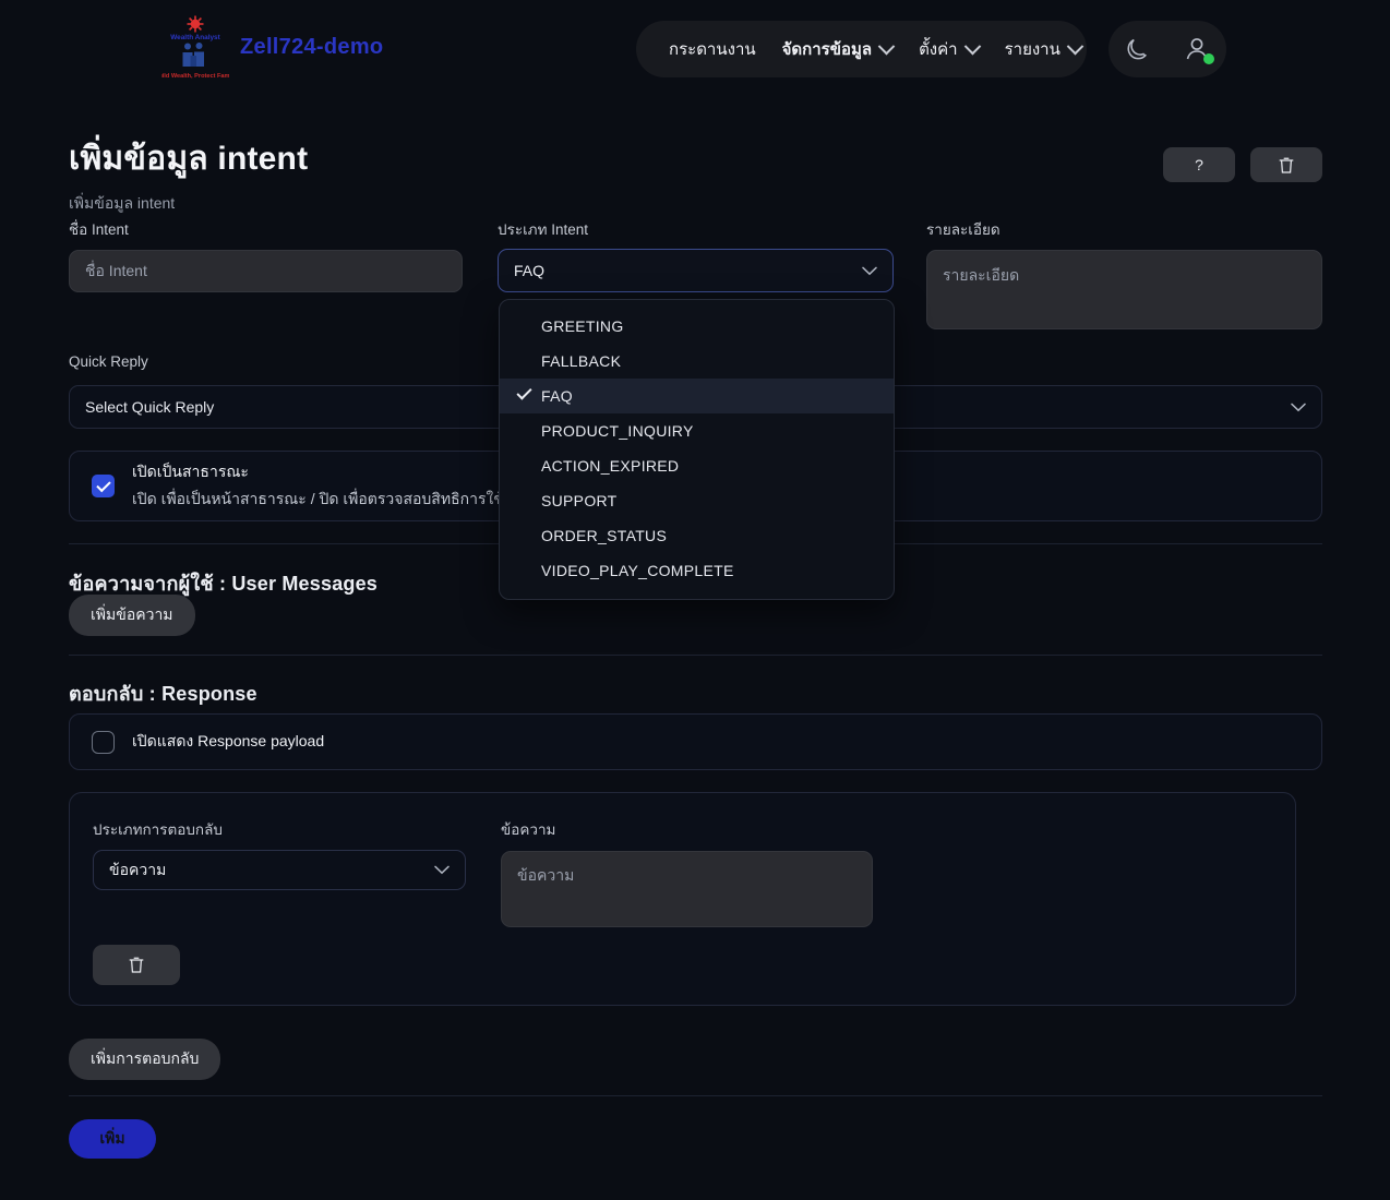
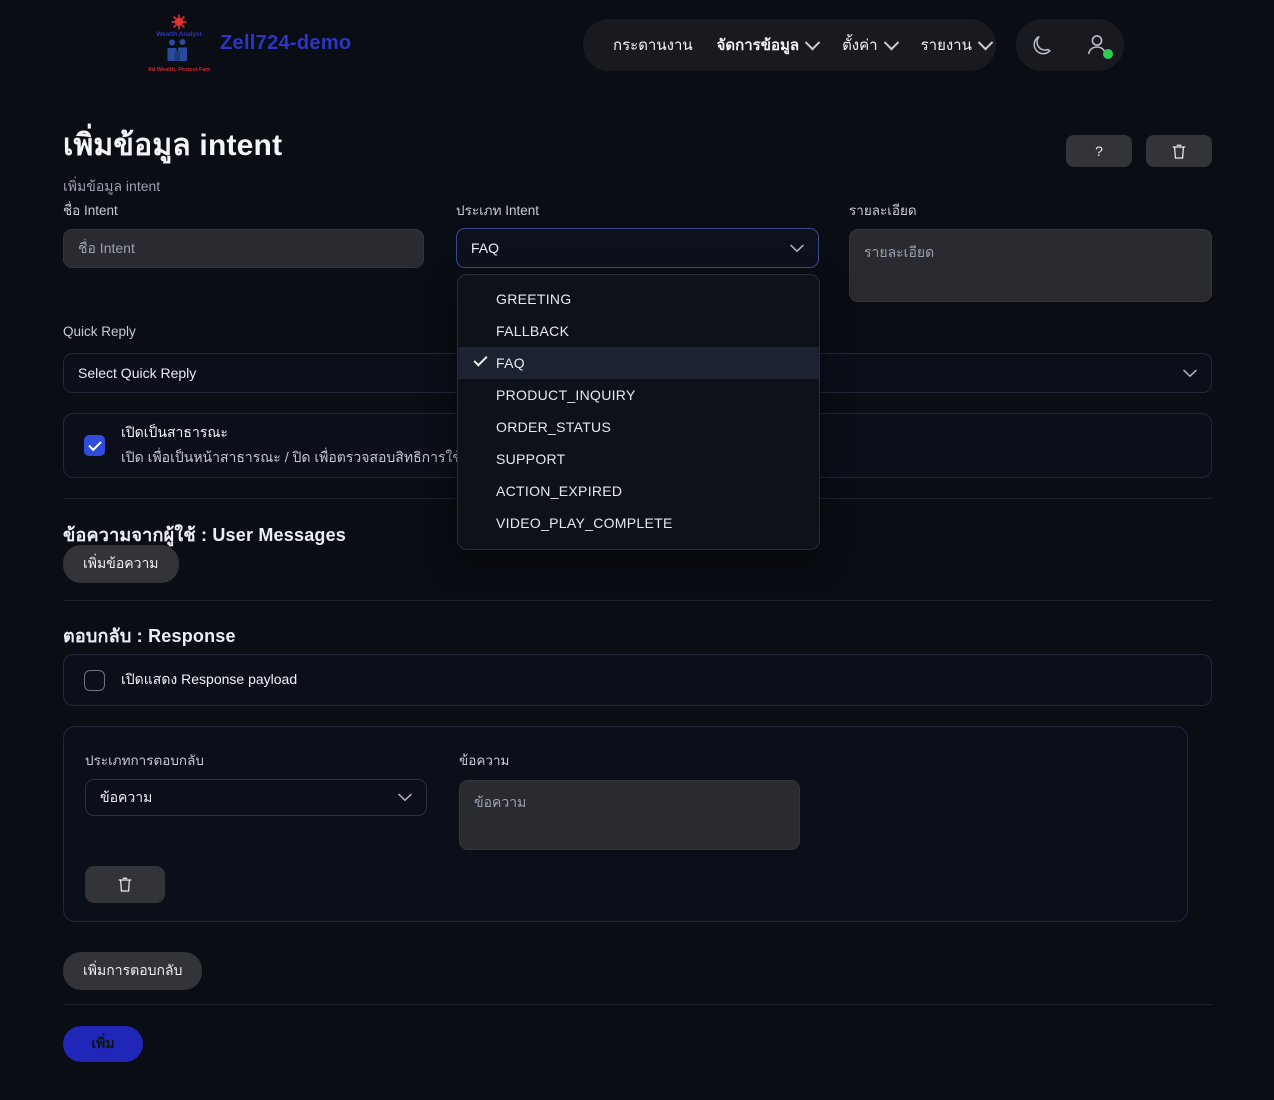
  Zell724-demo
  กระดานงาน
  จัดการข้อมูล
  ตั้งค่า
  รายงาน
  เพิ่มข้อมูล intent
  เพิ่มข้อมูล intent
  ?
  ชื่อ Intent
  ชื่อ Intent
  ประเภท Intent
  FAQ
  รายละเอียด
  รายละเอียด
  GREETING
  FALLBACK
  FAQ
  PRODUCT_INQUIRY
- ACTION_EXPIRED
+ ORDER_STATUS
  SUPPORT
- ORDER_STATUS
+ ACTION_EXPIRED
  VIDEO_PLAY_COMPLETE
  Quick Reply
  Select Quick Reply
  เปิดเป็นสาธารณะ
  เปิด เพื่อเป็นหน้าสาธารณะ / ปิด เพื่อตรวจสอบสิทธิการใ
  ข้อความจากผู้ใช้ : User Messages
  เพิ่มข้อความ
  ตอบกลับ : Response
  เปิดแสดง Response payload
  ประเภทการตอบกลับ
  ข้อความ
  ข้อความ
  ข้อความ
  เพิ่มการตอบกลับ
  เพิ่ม
